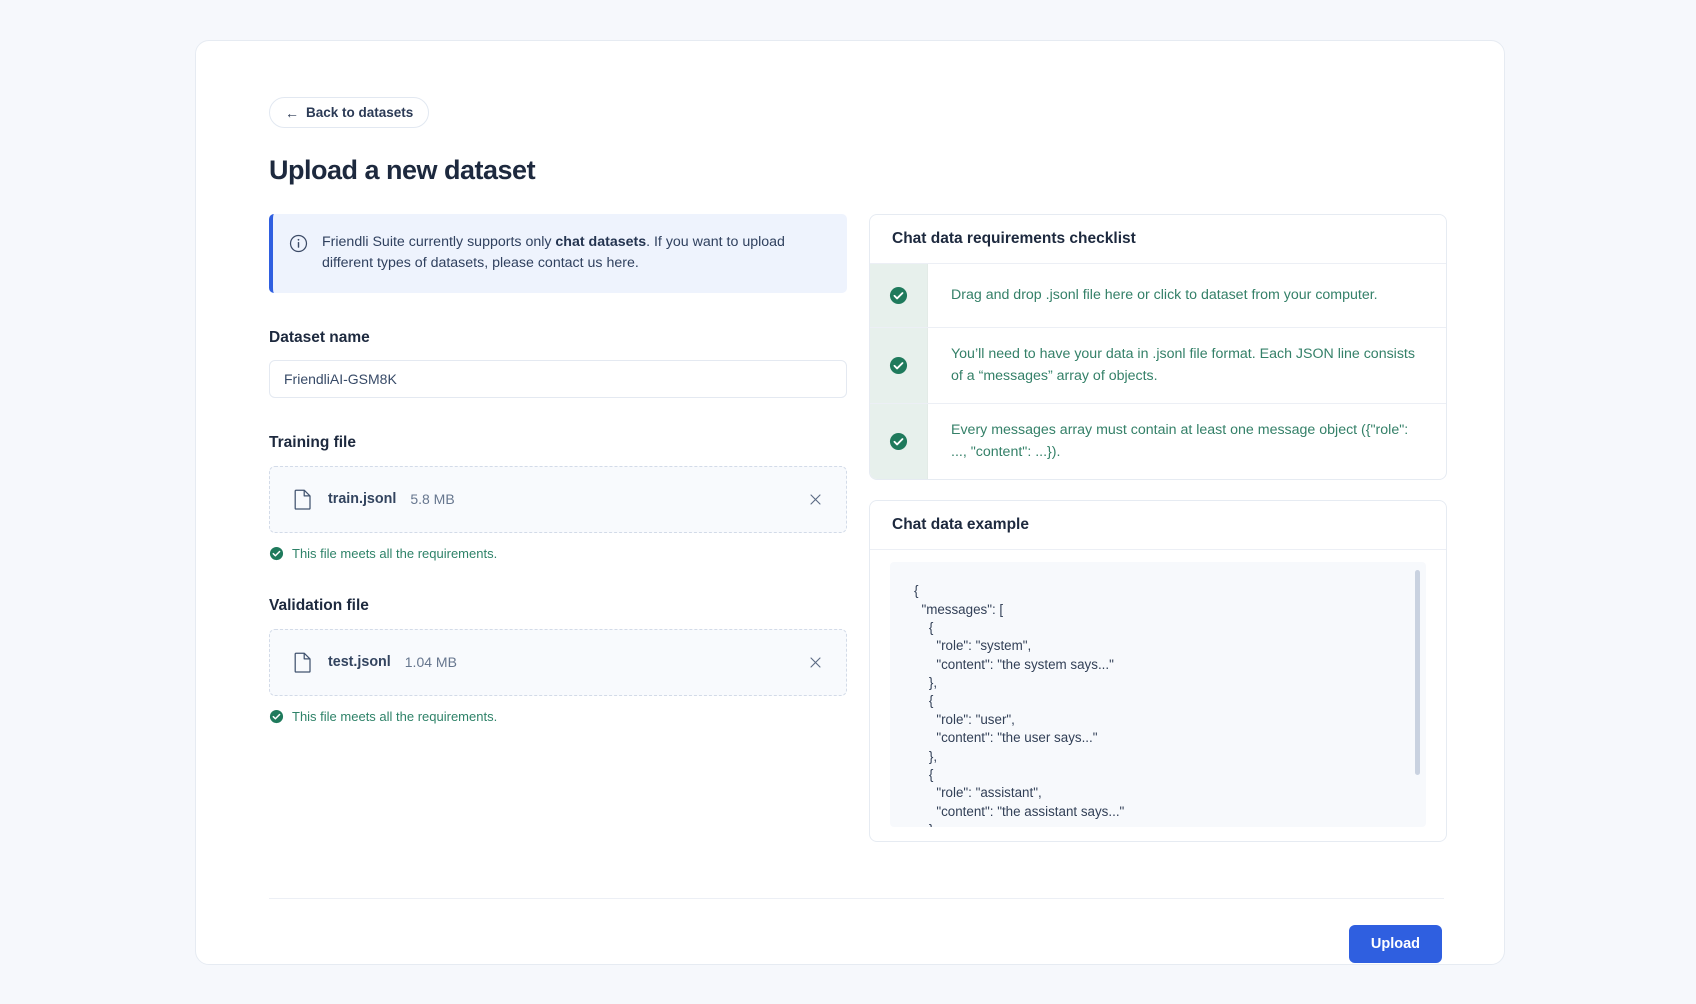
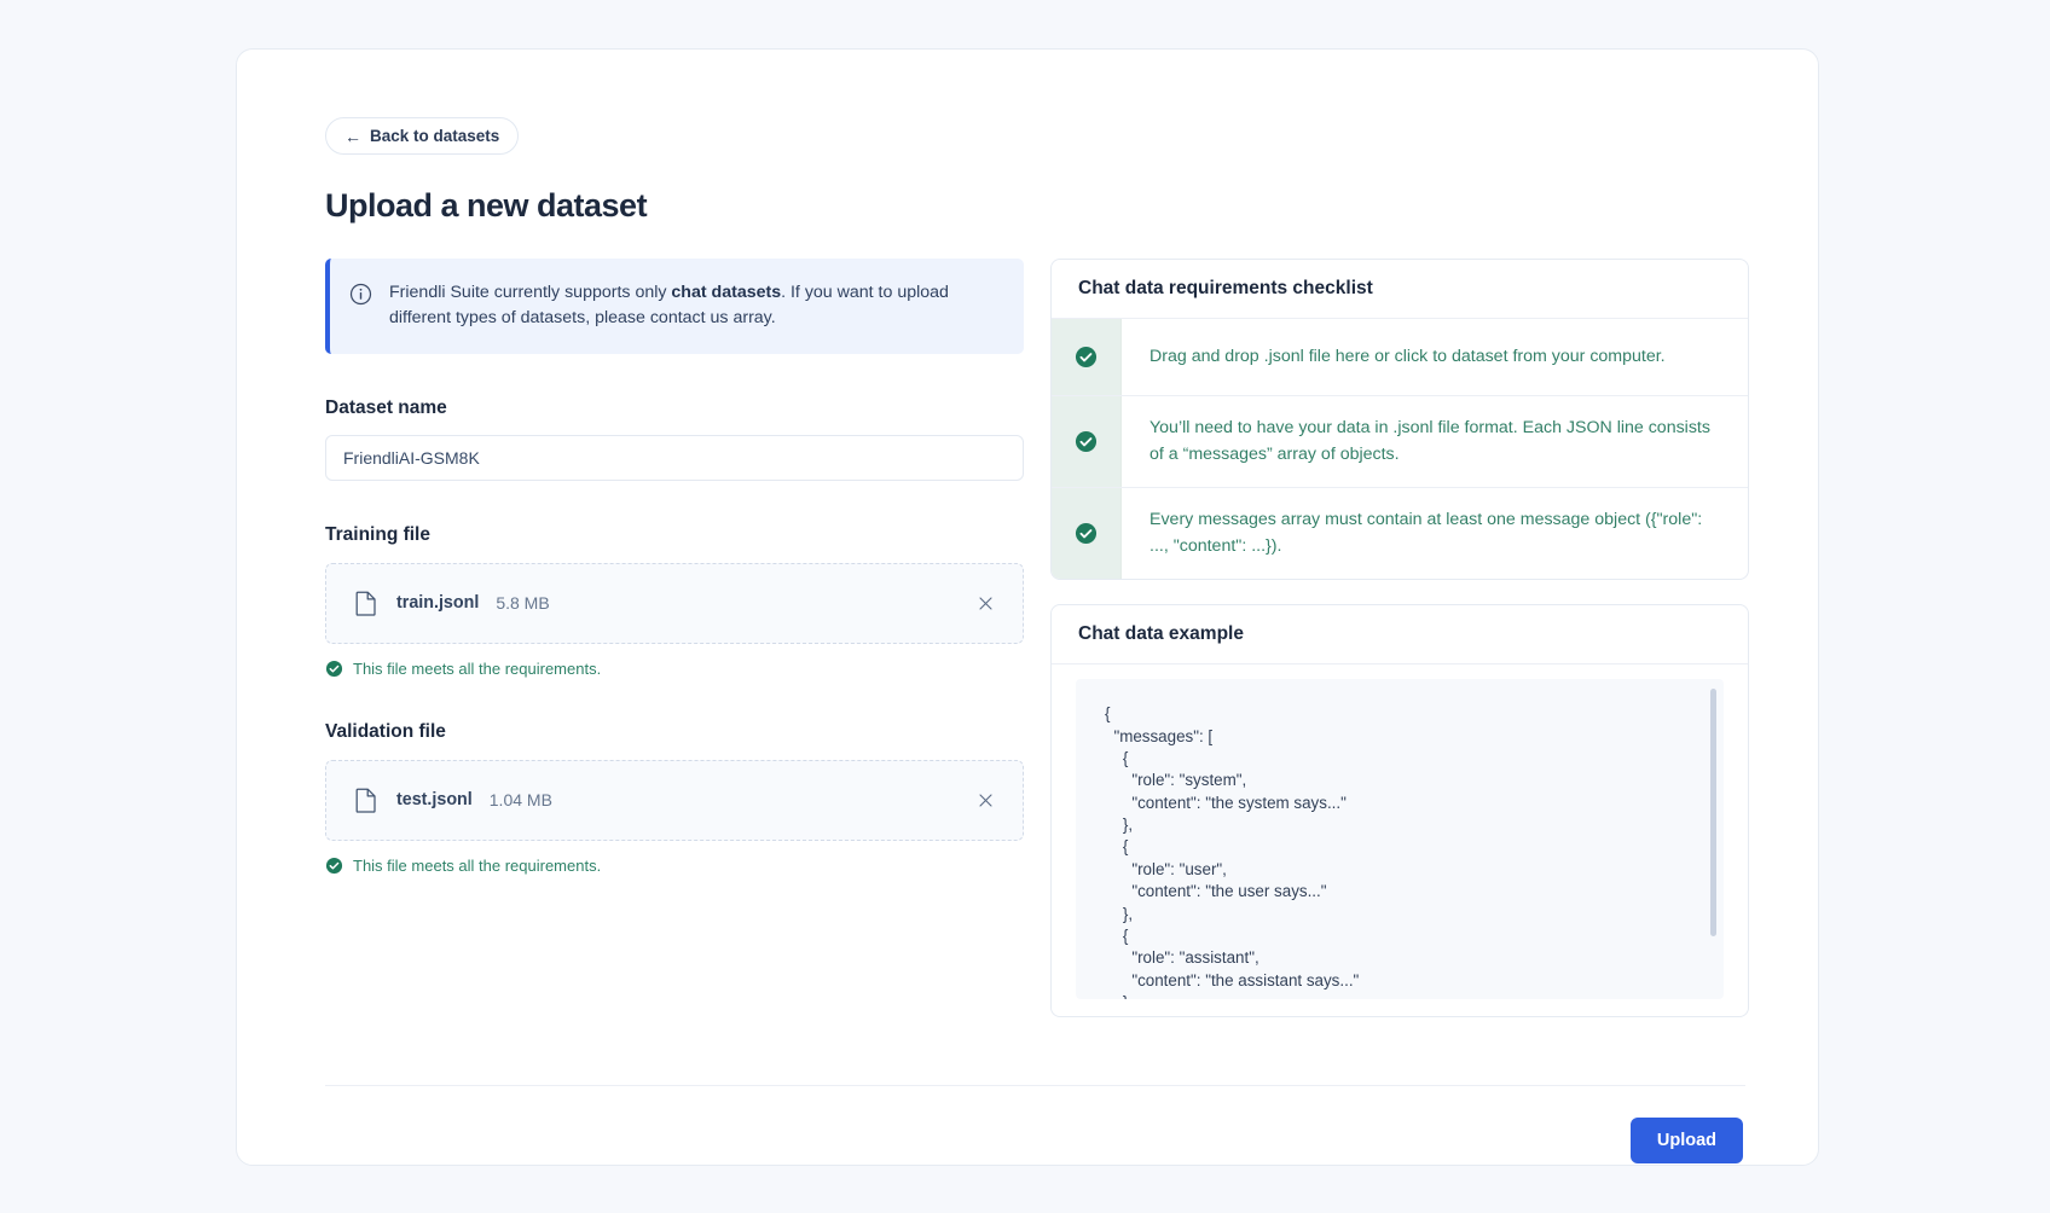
  ←
  Back to datasets
  Upload a new dataset
- Friendli Suite currently supports only chat datasets. If you want to upload different types of datasets, please contact us here.
+ Friendli Suite currently supports only chat datasets. If you want to upload different types of datasets, please contact us array.
  Dataset name
  FriendliAI-GSM8K
  Training file
  train.jsonl
  5.8 MB
  This file meets all the requirements.
  Validation file
  test.jsonl
  1.04 MB
  This file meets all the requirements.
  Chat data requirements checklist
  Drag and drop .jsonl file here or click to dataset from your computer.
  You’ll need to have your data in .jsonl file format. Each JSON line consists of a “messages” array of objects.
  Every messages array must contain at least one message object ({"role": ..., "content": ...}).
  Chat data example
  {
  "messages": [
  {
  "role": "system",
  "content": "the system says..."
  },
  {
  "role": "user",
  "content": "the user says..."
  },
  {
  "role": "assistant",
  "content": "the assistant says..."
  Upload
